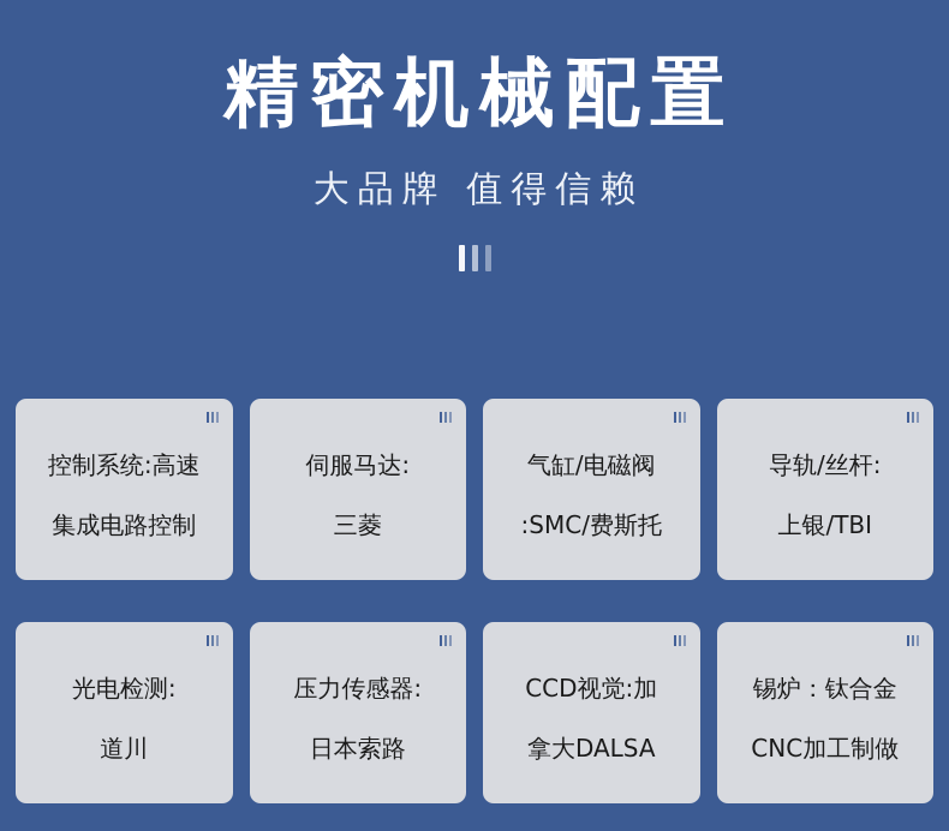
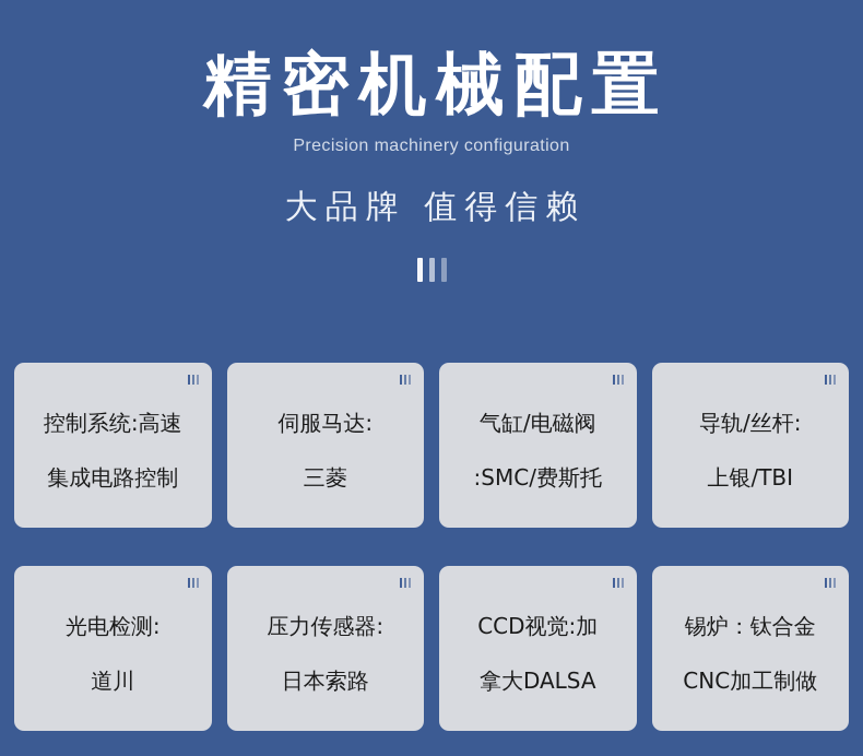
  精密机械配置
+ Precision machinery configuration
  大品牌 值得信赖
  控制系统:高速
  集成电路控制
  伺服马达:
  三菱
  气缸/电磁阀
  :SMC/费斯托
  导轨/丝杆:
  上银/TBI
  光电检测:
  道川
  压力传感器:
  日本索路
  CCD视觉:加
  拿大DALSA
  锡炉：钛合金
  CNC加工制做
